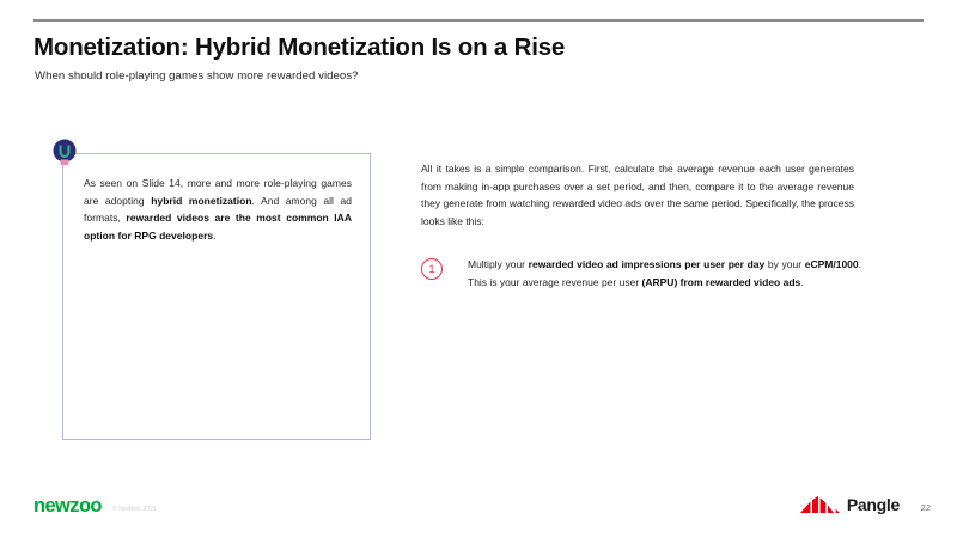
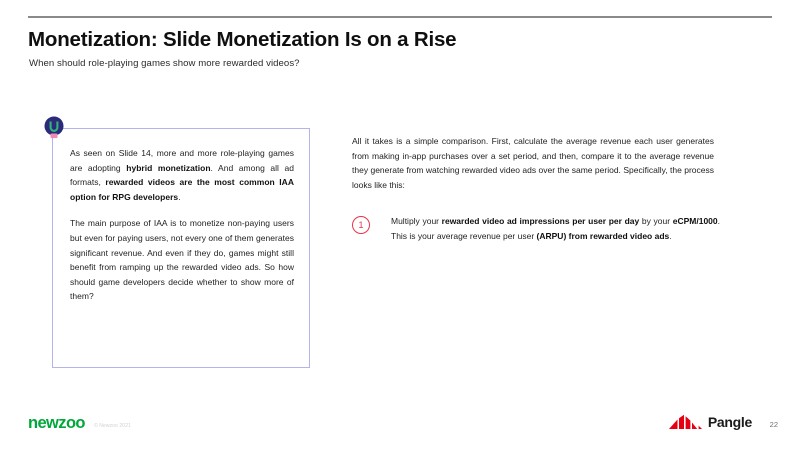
- Monetization: Hybrid Monetization Is on a Rise
+ Monetization: Slide Monetization Is on a Rise
  When should role-playing games show more rewarded videos?
  As seen on Slide 14, more and more role-playing games are adopting hybrid monetization. And among all ad formats, rewarded videos are the most common IAA option for RPG developers.
+ The main purpose of IAA is to monetize non-paying users but even for paying users, not every one of them generates significant revenue. And even if they do, games might still benefit from ramping up the rewarded video ads. So how should game developers decide whether to show more of them?
  All it takes is a simple comparison. First, calculate the average revenue each user generates from making in-app purchases over a set period, and then, compare it to the average revenue they generate from watching rewarded video ads over the same period. Specifically, the process looks like this:
  1
  Multiply your rewarded video ad impressions per user per day by your eCPM/1000. This is your average revenue per user (ARPU) from rewarded video ads.
  newzoo
  Pangle
  22
